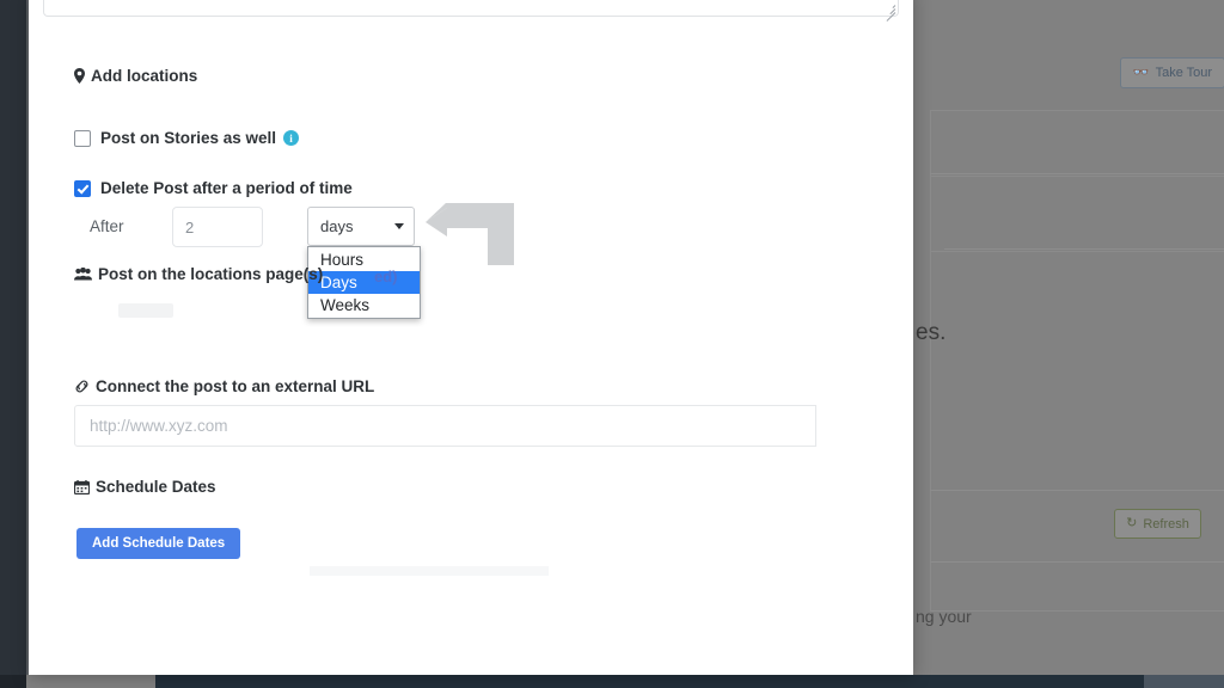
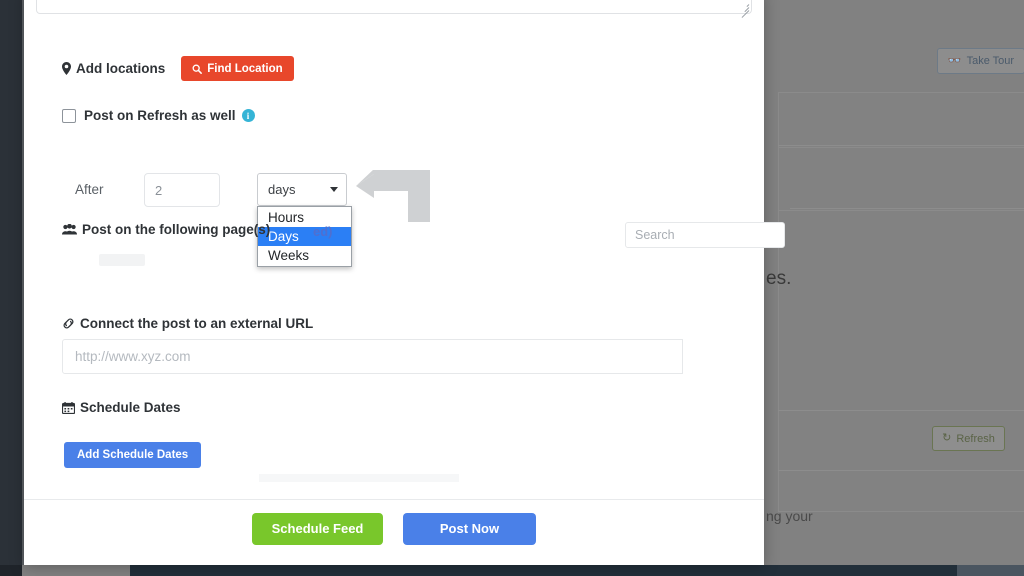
  es.
  ng your
  👓
  Take Tour
  ↻
  Refresh
  Add locations
+ Find Location
- Post on Stories as well
+ Post on Refresh as well
  i
- Delete Post after a period of time
  After
  2
  days
  Hours
  Days
  Weeks
- Post on the locations page(s)
+ Post on the following page(s)
  ed)
+ Search
  Connect the post to an external URL
  http://www.xyz.com
  Schedule Dates
  Add Schedule Dates
+ Schedule Feed
+ Post Now
